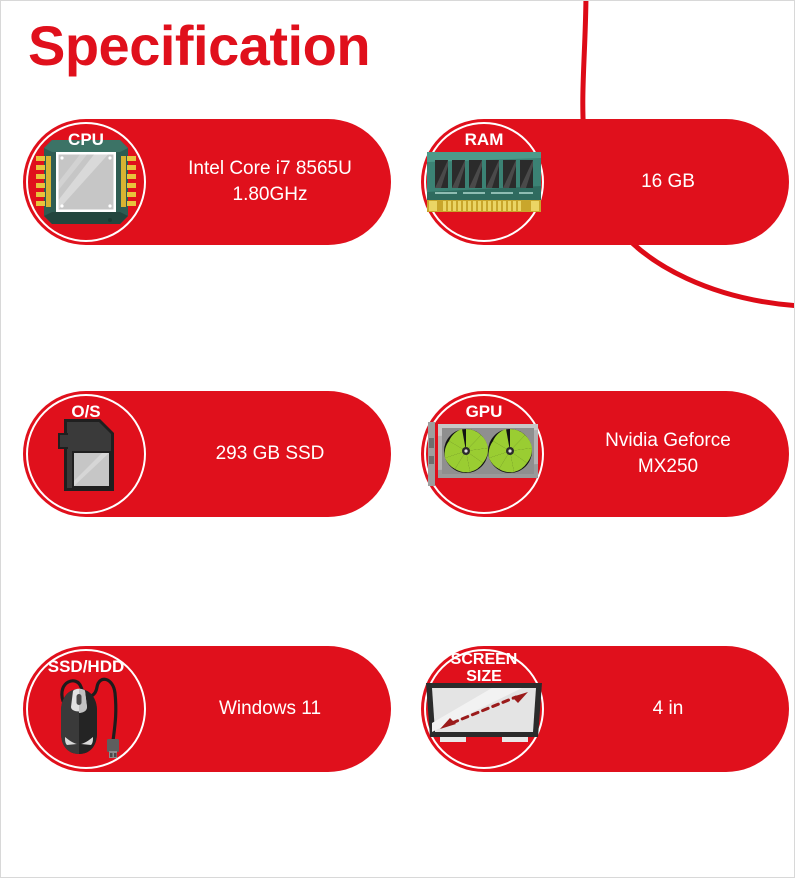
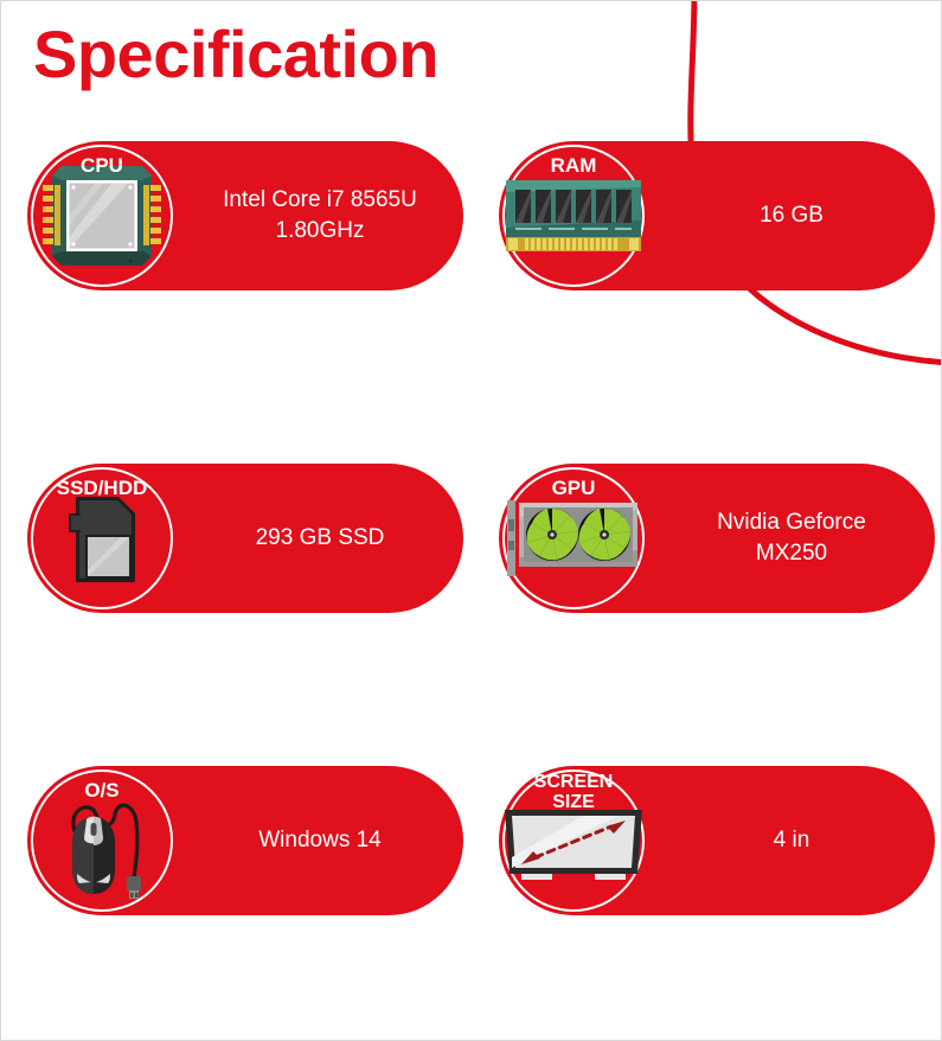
  Specification
  CPU
  Intel Core i7 8565U
  1.80GHz
  RAM
  16 GB
- O/S
+ SSD/HDD
  293 GB SSD
  GPU
  Nvidia Geforce
  MX250
- SSD/HDD
+ O/S
- Windows 11
+ Windows 14
  SCREEN
  SIZE
  4 in
